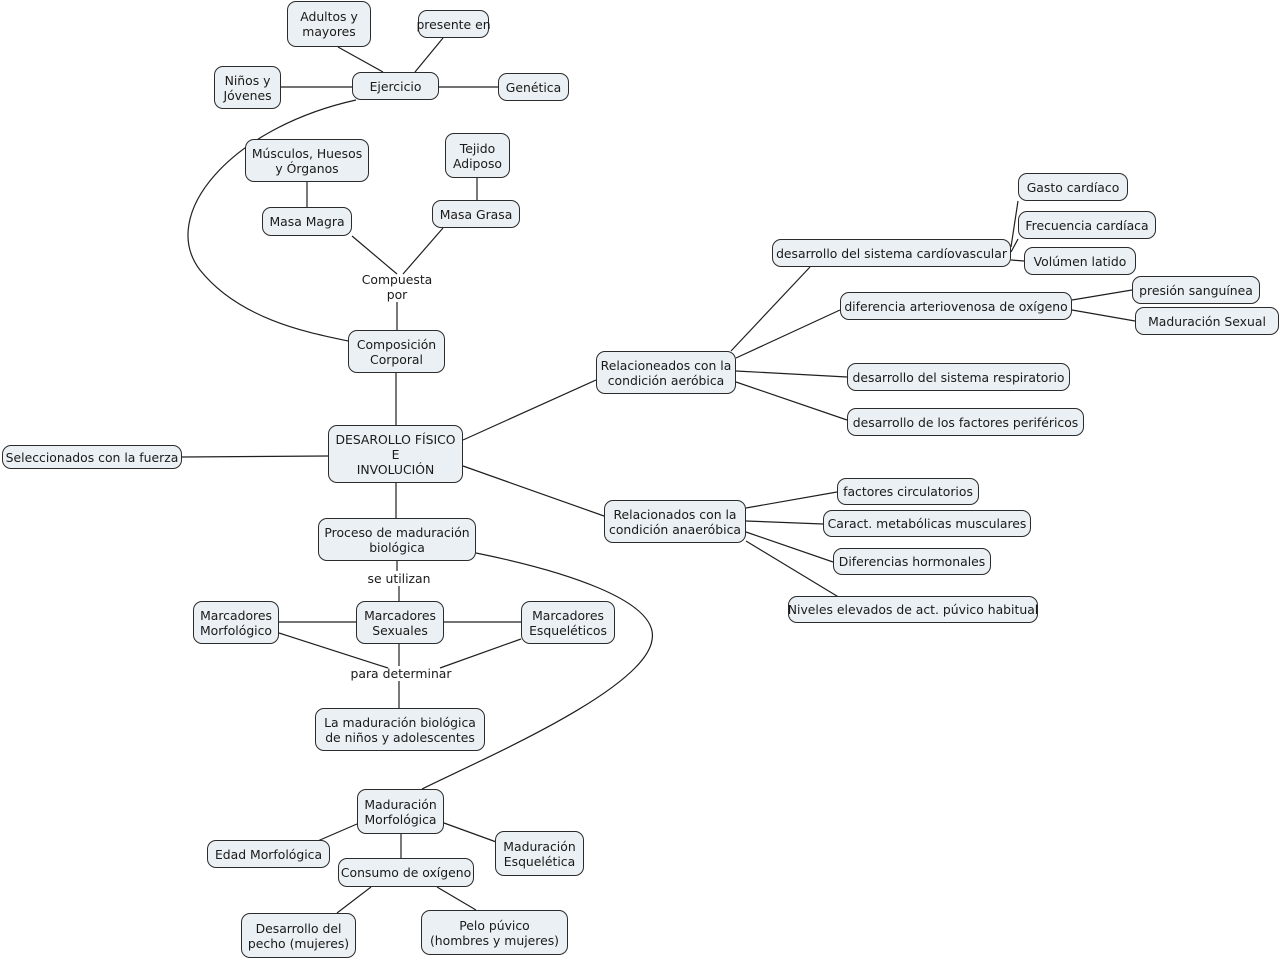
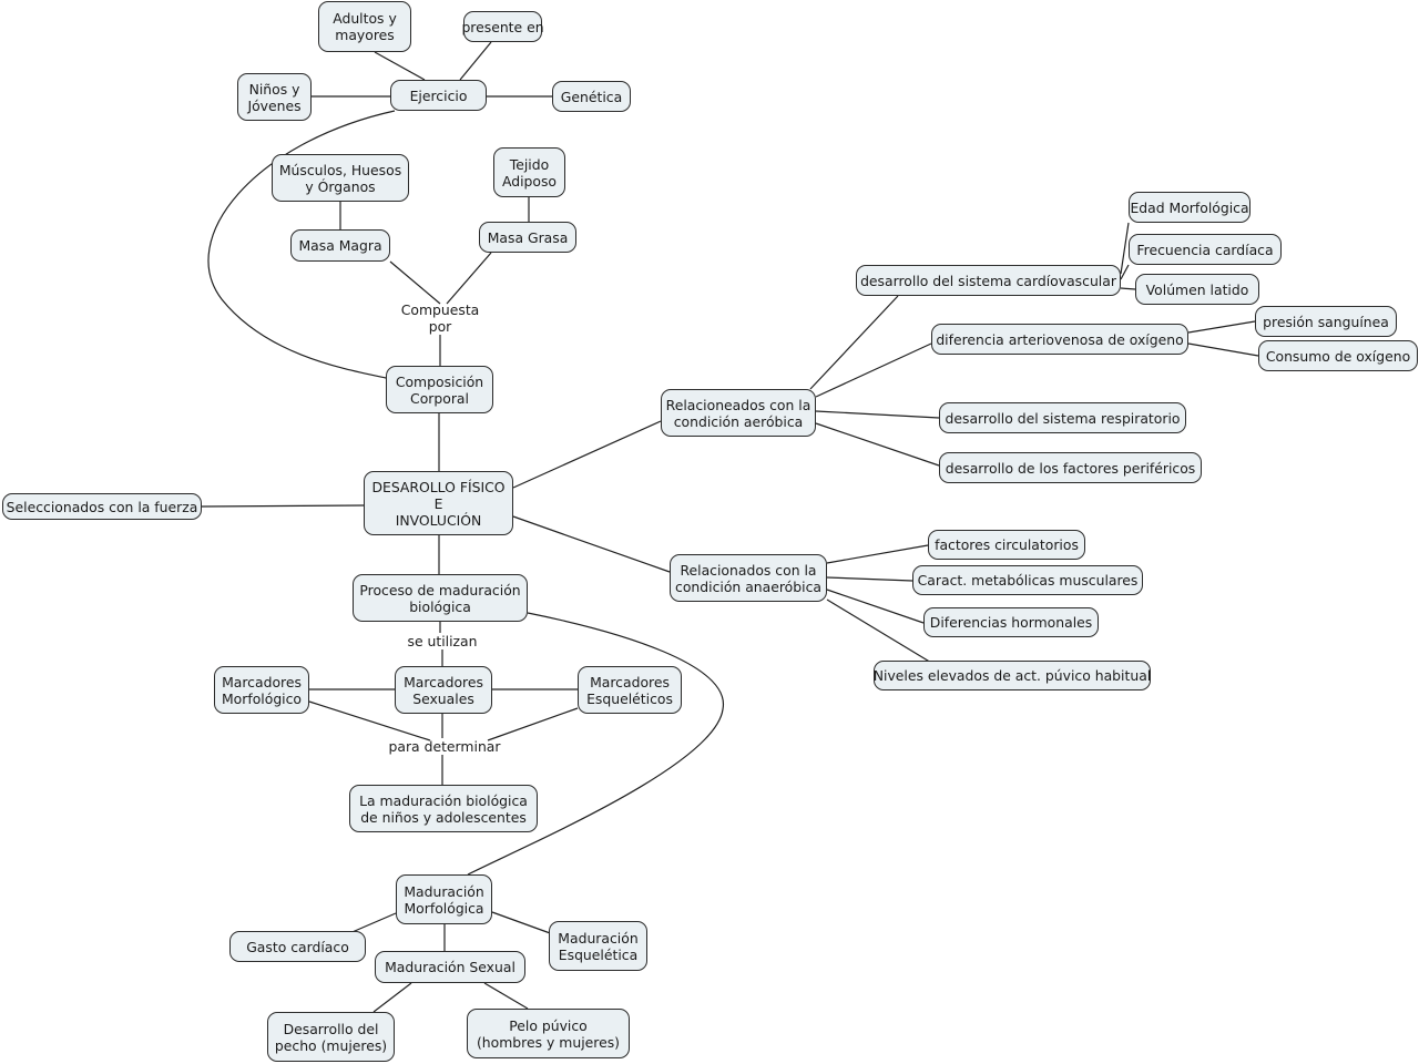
  Adultos y
  mayores
  presente en
  Niños y
  Jóvenes
  Ejercicio
  Genética
  Músculos, Huesos
  y Órganos
  Tejido
  Adiposo
  Masa Magra
  Masa Grasa
  Composición
  Corporal
  DESAROLLO FÍSICO
  E
  INVOLUCIÓN
  Seleccionados con la fuerza
  Proceso de maduración
  biológica
  Marcadores
  Morfológico
  Marcadores
  Sexuales
  Marcadores
  Esqueléticos
  La maduración biológica
  de niños y adolescentes
  Maduración
  Morfológica
- Edad Morfológica
+ Gasto cardíaco
  Maduración
  Esquelética
- Consumo de oxígeno
+ Maduración Sexual
  Desarrollo del
  pecho (mujeres)
  Pelo púvico
  (hombres y mujeres)
  Relacioneados con la
  condición aeróbica
  desarrollo del sistema cardíovascular
- Gasto cardíaco
+ Edad Morfológica
  Frecuencia cardíaca
  Volúmen latido
  diferencia arteriovenosa de oxígeno
  presión sanguínea
- Maduración Sexual
+ Consumo de oxígeno
  desarrollo del sistema respiratorio
  desarrollo de los factores periféricos
  Relacionados con la
  condición anaeróbica
  factores circulatorios
  Caract. metabólicas musculares
  Diferencias hormonales
  Niveles elevados de act. púvico habitual
  Compuesta
  por
  se utilizan
  para determinar
